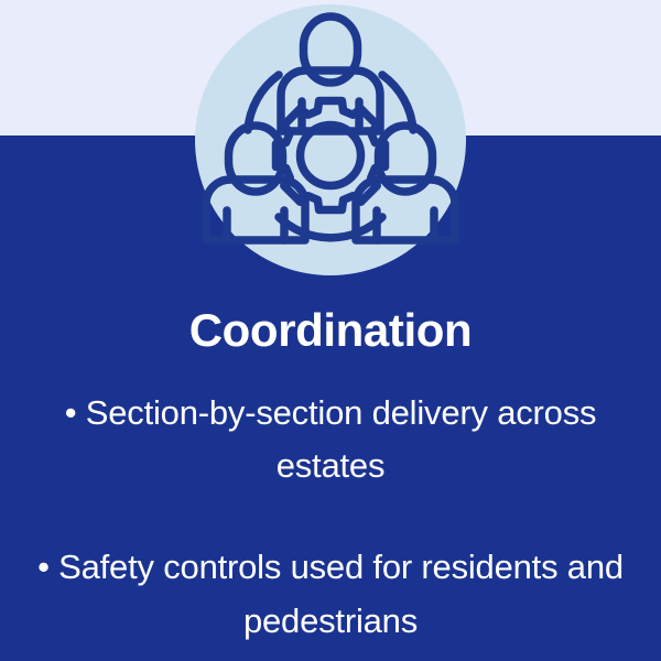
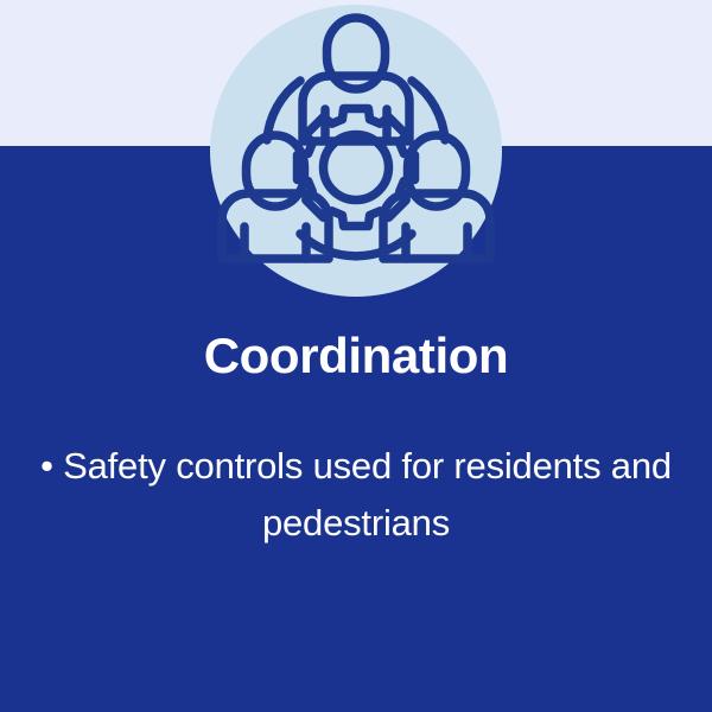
  Coordination
- • Section-by-section delivery across estates
  • Safety controls used for residents and pedestrians
